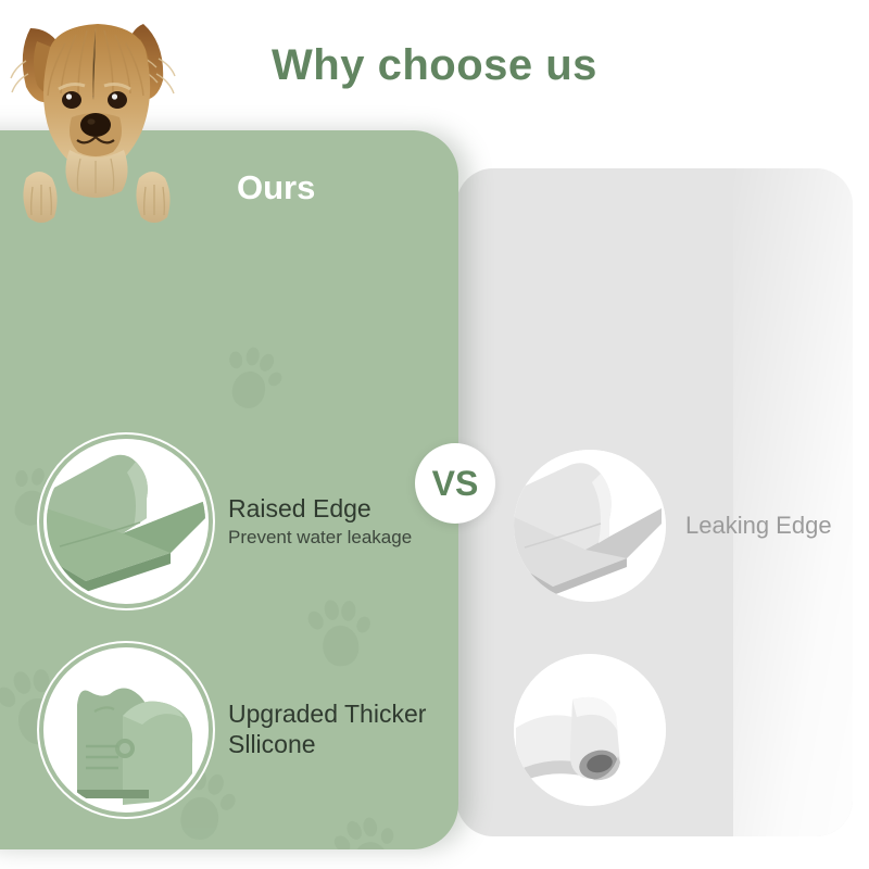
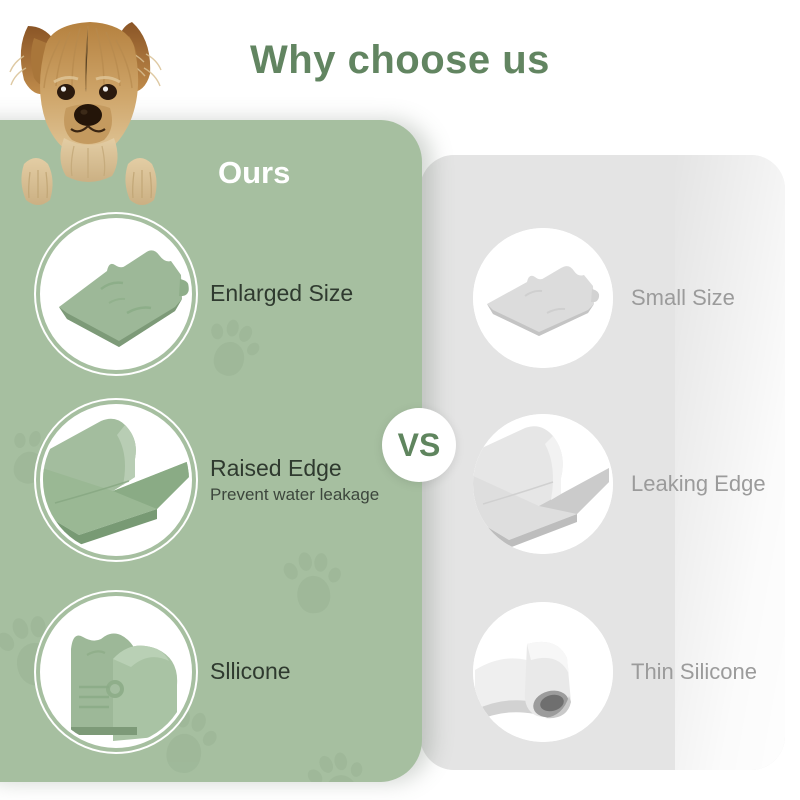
  Why choose us
  Ours
+ Enlarged Size
  Raised Edge
  Prevent water leakage
- Upgraded Thicker
  Sllicone
+ Small Size
  Leaking Edge
+ Thin Silicone
  VS
